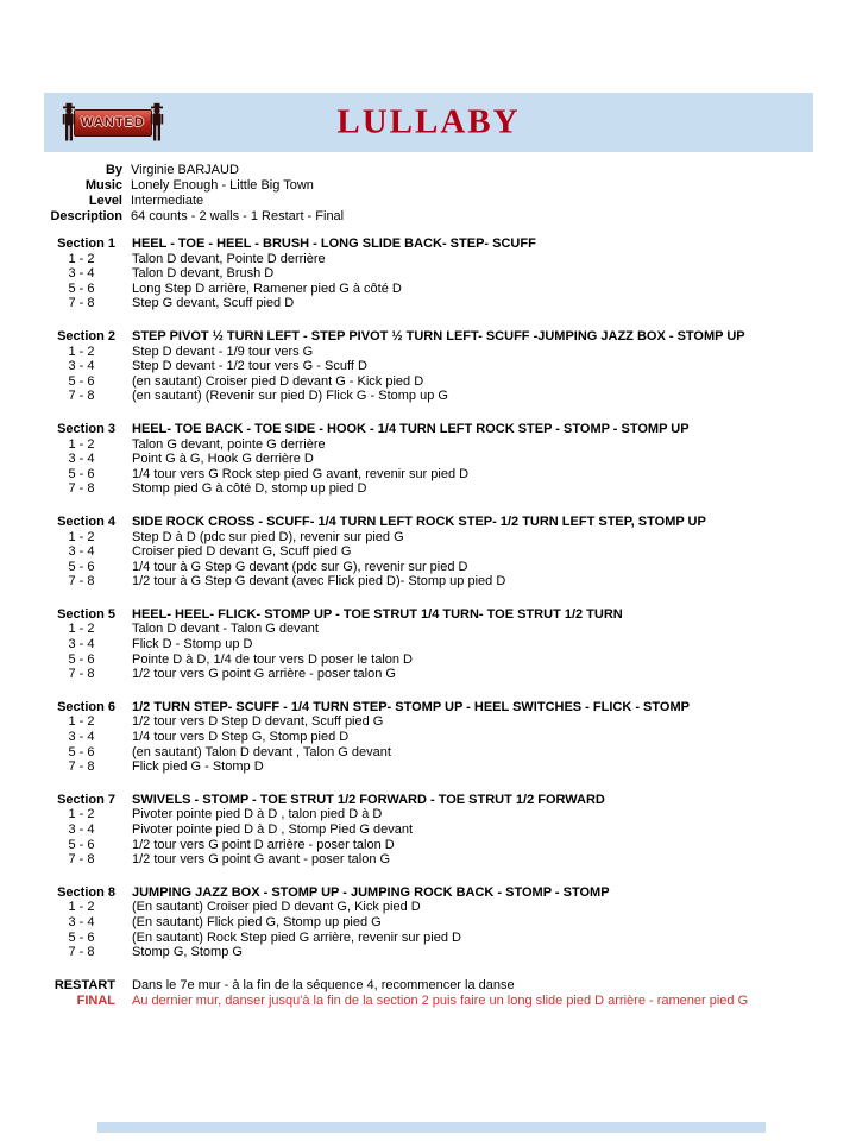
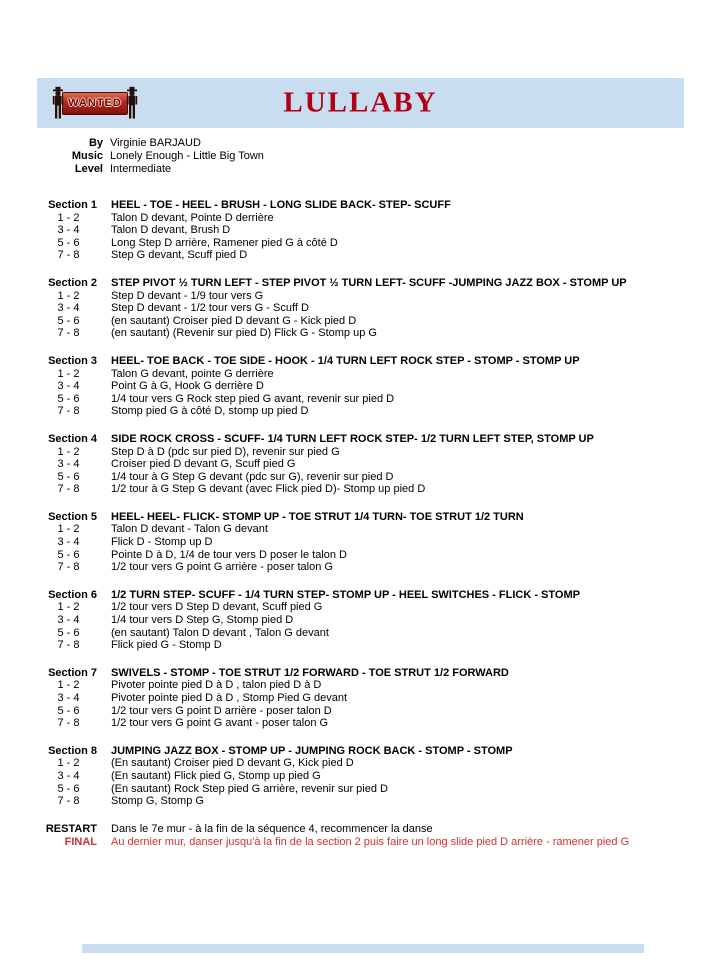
  WANTED
  LULLABY
  By
  Virginie BARJAUD
  Music
  Lonely Enough - Little Big Town
  Level
  Intermediate
- Description
- 64 counts - 2 walls - 1 Restart - Final
  Section 1
  HEEL - TOE - HEEL - BRUSH - LONG SLIDE BACK- STEP- SCUFF
  1 - 2
  Talon D devant, Pointe D derrière
  3 - 4
  Talon D devant, Brush D
  5 - 6
  Long Step D arrière, Ramener pied G à côté D
  7 - 8
  Step G devant, Scuff pied D
  Section 2
  STEP PIVOT ½ TURN LEFT - STEP PIVOT ½ TURN LEFT- SCUFF -JUMPING JAZZ BOX - STOMP UP
  1 - 2
  Step D devant - 1/9 tour vers G
  3 - 4
  Step D devant - 1/2 tour vers G - Scuff D
  5 - 6
  (en sautant) Croiser pied D devant G - Kick pied D
  7 - 8
  (en sautant) (Revenir sur pied D) Flick G - Stomp up G
  Section 3
  HEEL- TOE BACK - TOE SIDE - HOOK - 1/4 TURN LEFT ROCK STEP - STOMP - STOMP UP
  1 - 2
  Talon G devant, pointe G derrière
  3 - 4
  Point G à G, Hook G derrière D
  5 - 6
  1/4 tour vers G Rock step pied G avant, revenir sur pied D
  7 - 8
  Stomp pied G à côté D, stomp up pied D
  Section 4
  SIDE ROCK CROSS - SCUFF- 1/4 TURN LEFT ROCK STEP- 1/2 TURN LEFT STEP, STOMP UP
  1 - 2
  Step D à D (pdc sur pied D), revenir sur pied G
  3 - 4
  Croiser pied D devant G, Scuff pied G
  5 - 6
  1/4 tour à G Step G devant (pdc sur G), revenir sur pied D
  7 - 8
  1/2 tour à G Step G devant (avec Flick pied D)- Stomp up pied D
  Section 5
  HEEL- HEEL- FLICK- STOMP UP - TOE STRUT 1/4 TURN- TOE STRUT 1/2 TURN
  1 - 2
  Talon D devant - Talon G devant
  3 - 4
  Flick D - Stomp up D
  5 - 6
  Pointe D à D, 1/4 de tour vers D poser le talon D
  7 - 8
  1/2 tour vers G point G arrière - poser talon G
  Section 6
  1/2 TURN STEP- SCUFF - 1/4 TURN STEP- STOMP UP - HEEL SWITCHES - FLICK - STOMP
  1 - 2
  1/2 tour vers D Step D devant, Scuff pied G
  3 - 4
  1/4 tour vers D Step G, Stomp pied D
  5 - 6
  (en sautant) Talon D devant , Talon G devant
  7 - 8
  Flick pied G - Stomp D
  Section 7
  SWIVELS - STOMP - TOE STRUT 1/2 FORWARD - TOE STRUT 1/2 FORWARD
  1 - 2
  Pivoter pointe pied D à D , talon pied D à D
  3 - 4
  Pivoter pointe pied D à D , Stomp Pied G devant
  5 - 6
  1/2 tour vers G point D arrière - poser talon D
  7 - 8
  1/2 tour vers G point G avant - poser talon G
  Section 8
  JUMPING JAZZ BOX - STOMP UP - JUMPING ROCK BACK - STOMP - STOMP
  1 - 2
  (En sautant) Croiser pied D devant G, Kick pied D
  3 - 4
  (En sautant) Flick pied G, Stomp up pied G
  5 - 6
  (En sautant) Rock Step pied G arrière, revenir sur pied D
  7 - 8
  Stomp G, Stomp G
  RESTART
  Dans le 7e mur - à la fin de la séquence 4, recommencer la danse
  FINAL
  Au dernier mur, danser jusqu'à la fin de la section 2 puis faire un long slide pied D arrière - ramener pied G
